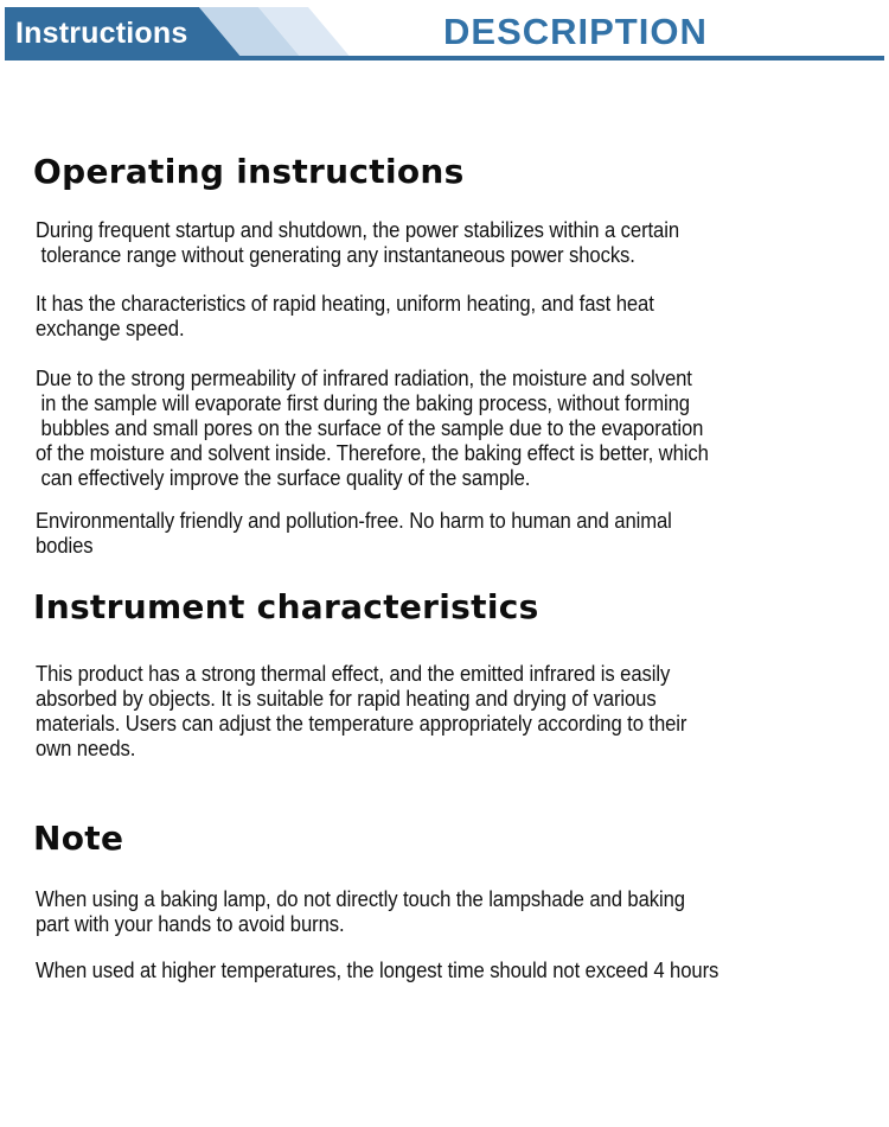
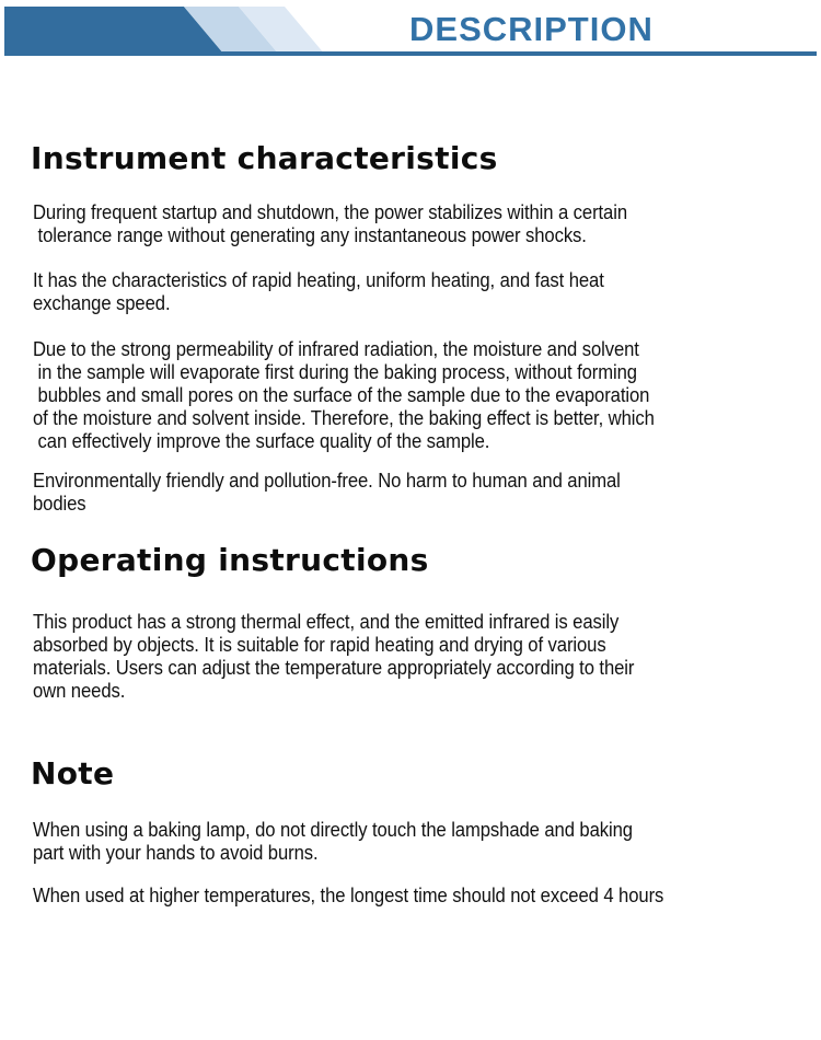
- Instructions
  DESCRIPTION
- Operating instructions
+ Instrument characteristics
  During frequent startup and shutdown, the power stabilizes within a certain
  tolerance range without generating any instantaneous power shocks.
  It has the characteristics of rapid heating, uniform heating, and fast heat
  exchange speed.
  Due to the strong permeability of infrared radiation, the moisture and solvent
  in the sample will evaporate first during the baking process, without forming
  bubbles and small pores on the surface of the sample due to the evaporation
  of the moisture and solvent inside. Therefore, the baking effect is better, which
  can effectively improve the surface quality of the sample.
  Environmentally friendly and pollution-free. No harm to human and animal
  bodies
- Instrument characteristics
+ Operating instructions
  This product has a strong thermal effect, and the emitted infrared is easily
  absorbed by objects. It is suitable for rapid heating and drying of various
  materials. Users can adjust the temperature appropriately according to their
  own needs.
  Note
  When using a baking lamp, do not directly touch the lampshade and baking
  part with your hands to avoid burns.
  When used at higher temperatures, the longest time should not exceed 4 hours
